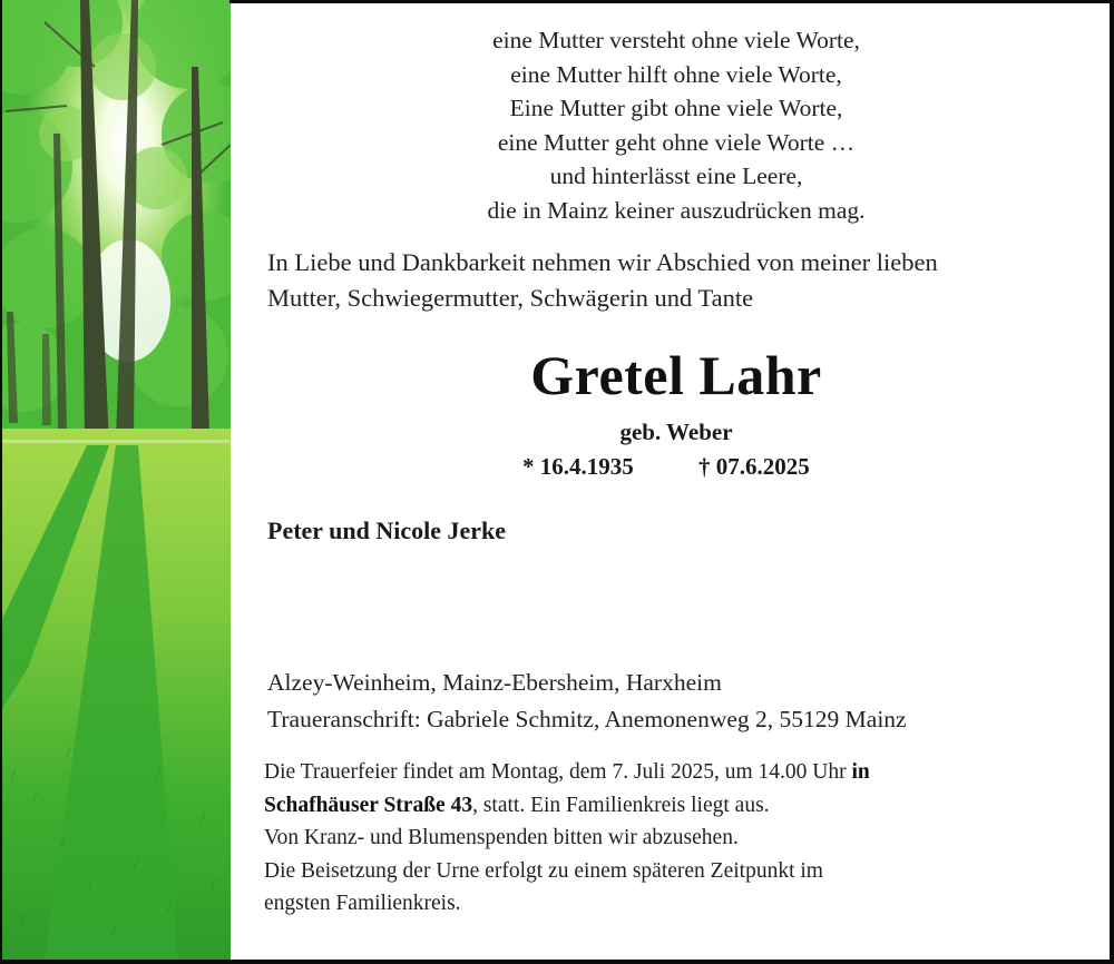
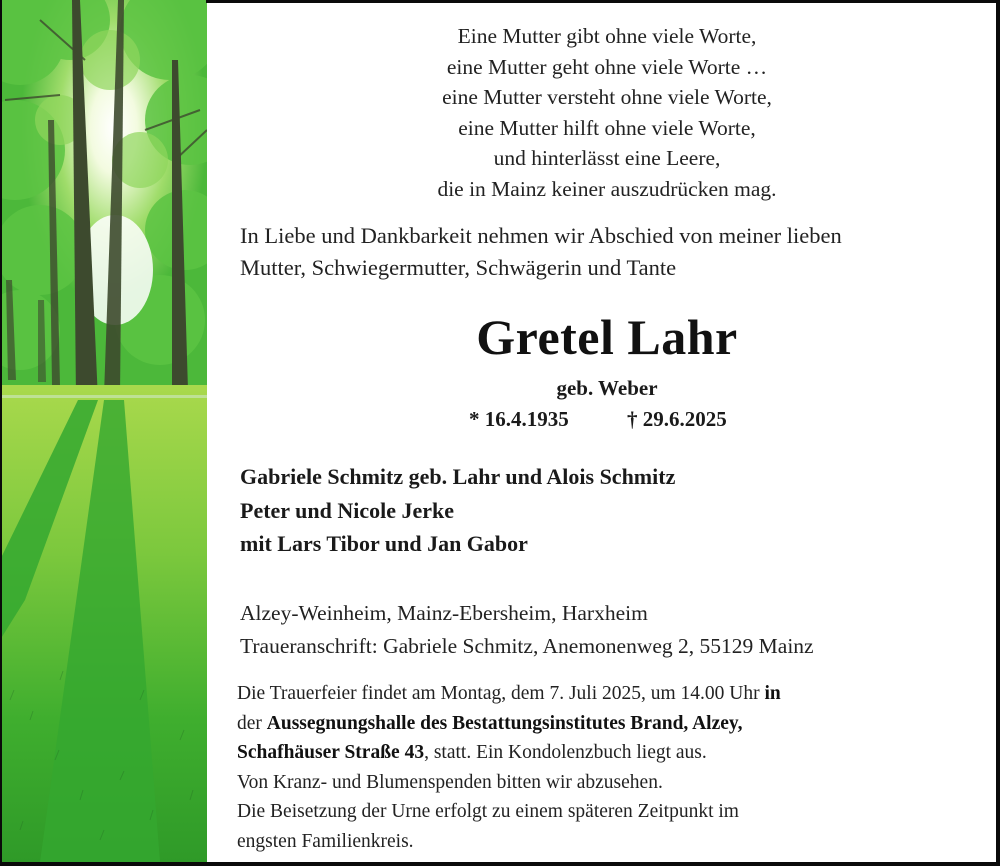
- eine Mutter versteht ohne viele Worte,
+ Eine Mutter gibt ohne viele Worte,
- eine Mutter hilft ohne viele Worte,
+ eine Mutter geht ohne viele Worte …
- Eine Mutter gibt ohne viele Worte,
+ eine Mutter versteht ohne viele Worte,
- eine Mutter geht ohne viele Worte …
+ eine Mutter hilft ohne viele Worte,
  und hinterlässt eine Leere,
  die in Mainz keiner auszudrücken mag.
  In Liebe und Dankbarkeit nehmen wir Abschied von meiner lieben
  Mutter, Schwiegermutter, Schwägerin und Tante
  Gretel Lahr
  geb. Weber
  * 16.4.1935
- † 07.6.2025
+ † 29.6.2025
+ Gabriele Schmitz geb. Lahr und Alois Schmitz
  Peter und Nicole Jerke
+ mit Lars Tibor und Jan Gabor
  Alzey-Weinheim, Mainz-Ebersheim, Harxheim
  Traueranschrift: Gabriele Schmitz, Anemonenweg 2, 55129 Mainz
  Die Trauerfeier findet am Montag, dem 7. Juli 2025, um 14.00 Uhr in
+ der Aussegnungshalle des Bestattungsinstitutes Brand, Alzey,
- Schafhäuser Straße 43, statt. Ein Familienkreis liegt aus.
+ Schafhäuser Straße 43, statt. Ein Kondolenzbuch liegt aus.
  Von Kranz- und Blumenspenden bitten wir abzusehen.
  Die Beisetzung der Urne erfolgt zu einem späteren Zeitpunkt im
  engsten Familienkreis.
